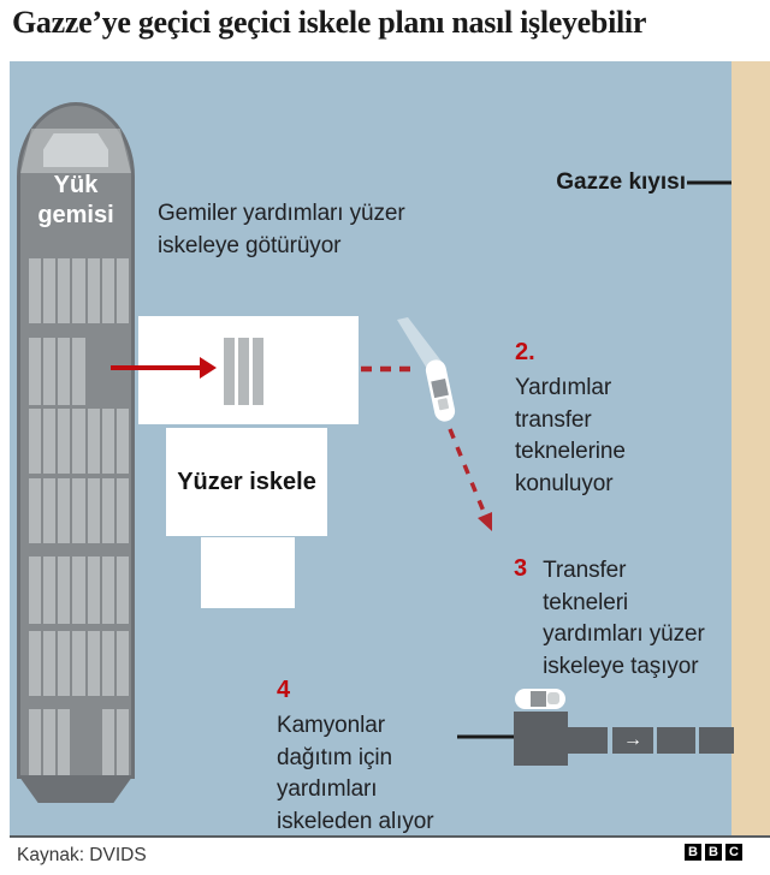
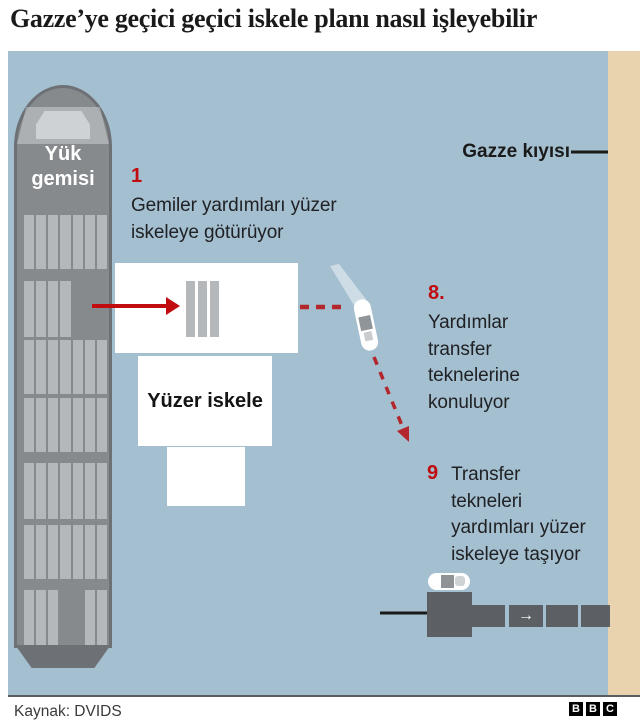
  Gazze’ye geçici geçici iskele planı nasıl işleyebilir
  Yük
  gemisi
  Yüzer iskele
  Gazze kıyısı
+ 1
  Gemiler yardımları yüzer
  iskeleye götürüyor
- 2.
+ 8.
  Yardımlar
  transfer
  teknelerine
  konuluyor
- 3
+ 9
  Transfer
  tekneleri
  yardımları yüzer
  iskeleye taşıyor
- 4
- Kamyonlar
- dağıtım için
- yardımları
- iskeleden alıyor
  →
  Kaynak: DVIDS
  B
  B
  C
